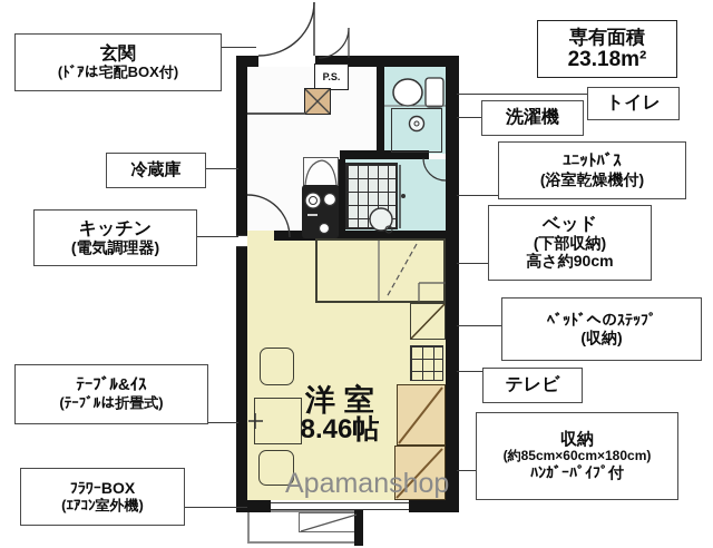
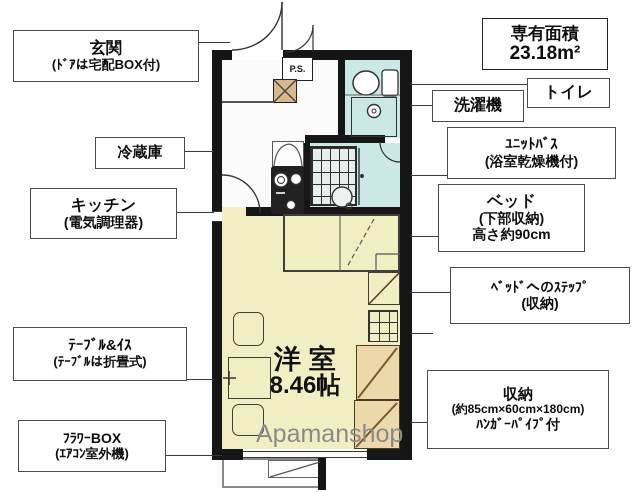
  P.S.
  洋室
  8.46帖
  Apamanshop
  玄関
  (ﾄﾞｱは宅配BOX付)
  冷蔵庫
  キッチン
  (電気調理器)
  ﾃｰﾌﾞﾙ&ｲｽ
  (ﾃｰﾌﾞﾙは折畳式)
  ﾌﾗﾜｰBOX
  (ｴｱｺﾝ室外機)
  専有面積
  23.18m²
  トイレ
  洗濯機
  ﾕﾆｯﾄﾊﾞｽ
  (浴室乾燥機付)
  ベッド
  (下部収納)
  高さ約90cm
  ﾍﾞｯﾄﾞへのｽﾃｯﾌﾟ
  (収納)
- テレビ
  収納
  (約85cm×60cm×180cm)
  ﾊﾝｶﾞｰﾊﾟｲﾌﾟ付
